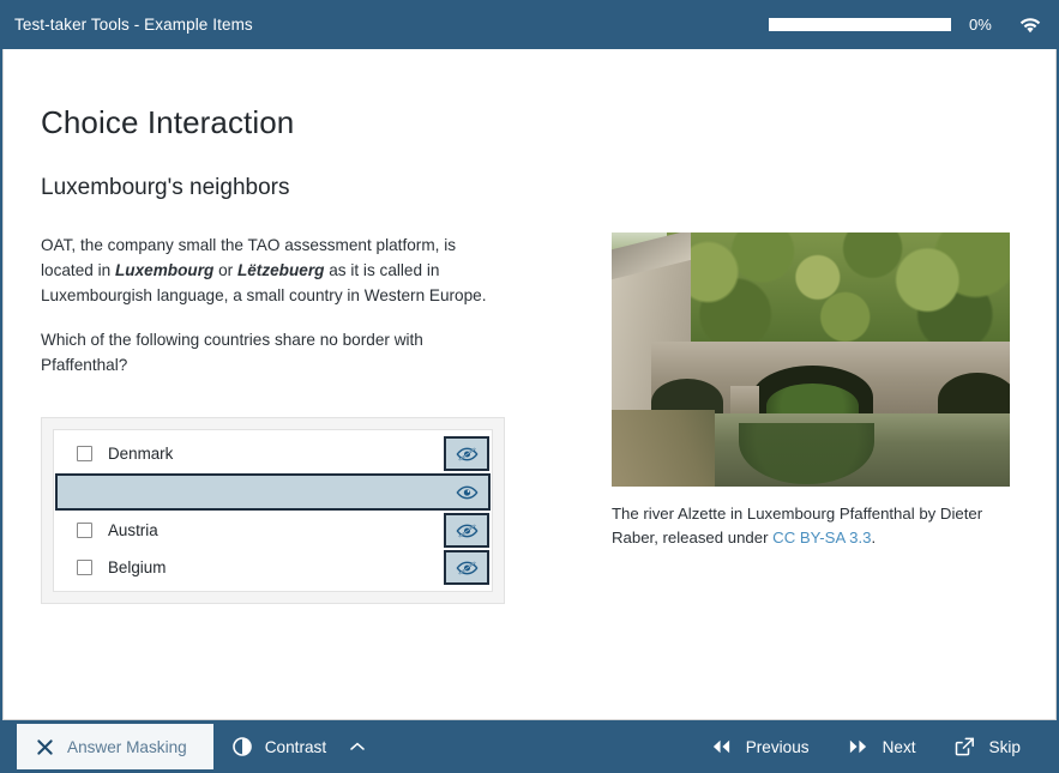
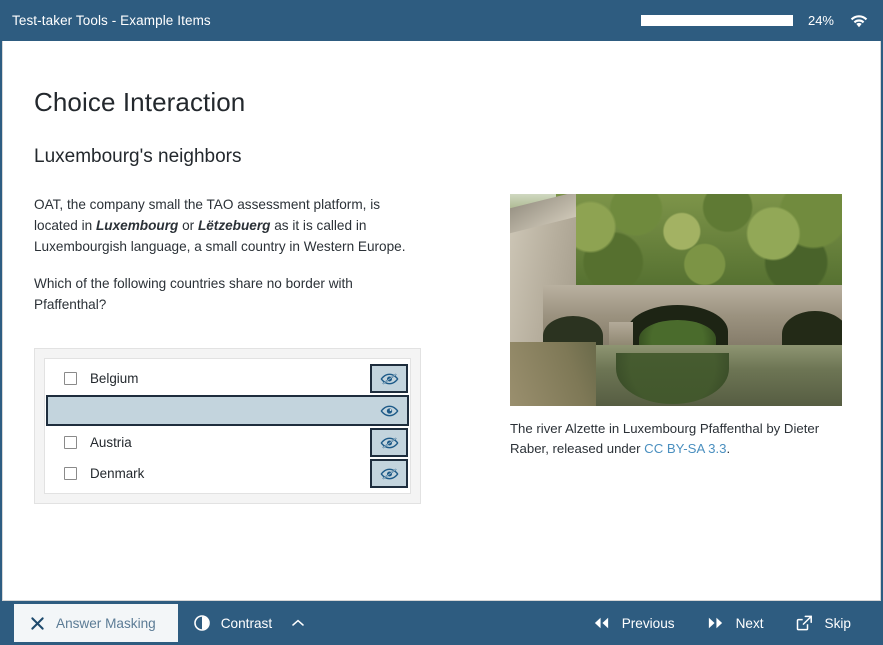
  Test-taker Tools - Example Items
- 0%
+ 24%
  Choice Interaction
  Luxembourg's neighbors
  OAT, the company small the TAO assessment platform, is located in Luxembourg or Lëtzebuerg as it is called in Luxembourgish language, a small country in Western Europe.
  Which of the following countries share no border with Pfaffenthal?
- Denmark
+ Belgium
  Austria
- Belgium
+ Denmark
  The river Alzette in Luxembourg Pfaffenthal by Dieter Raber, released under CC BY-SA 3.3.
  Answer Masking
  Contrast
  Previous
  Next
  Skip
